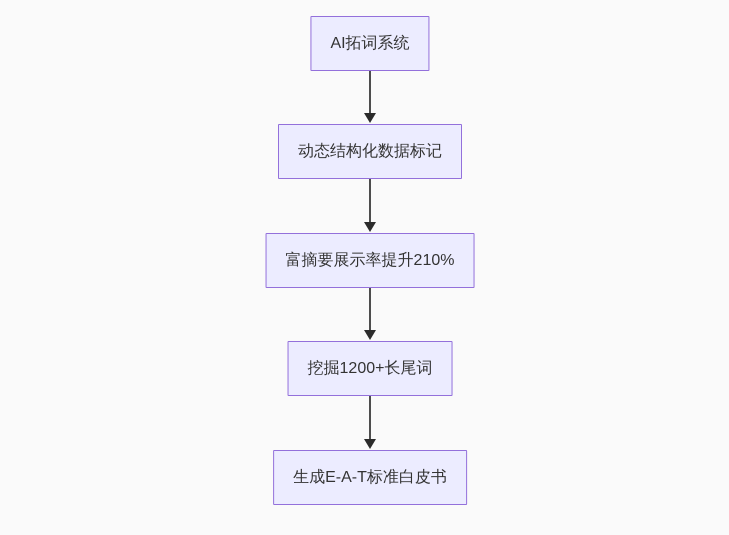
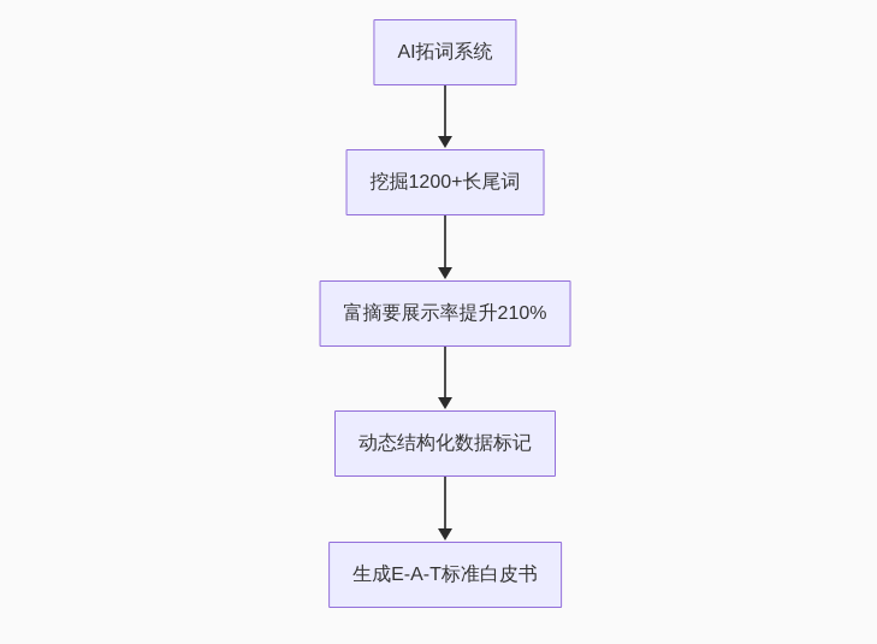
  AI拓词系统
- 动态结构化数据标记
+ 挖掘1200+长尾词
  富摘要展示率提升210%
- 挖掘1200+长尾词
+ 动态结构化数据标记
  生成E-A-T标准白皮书
